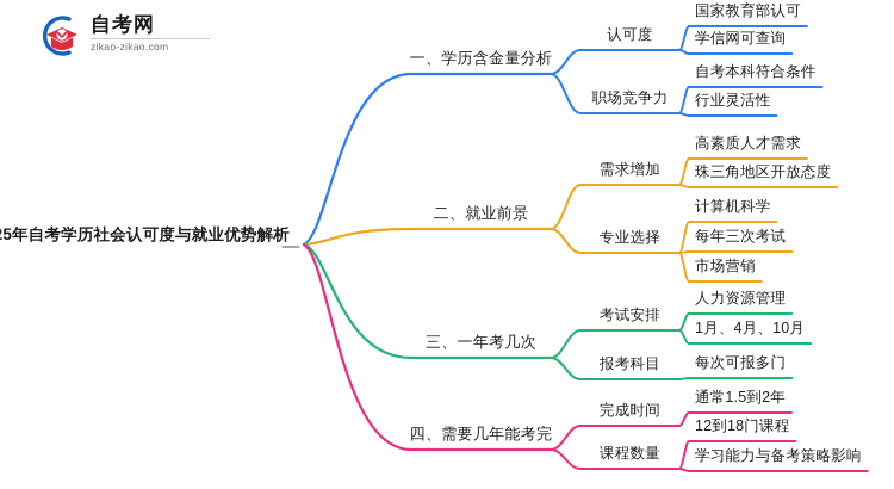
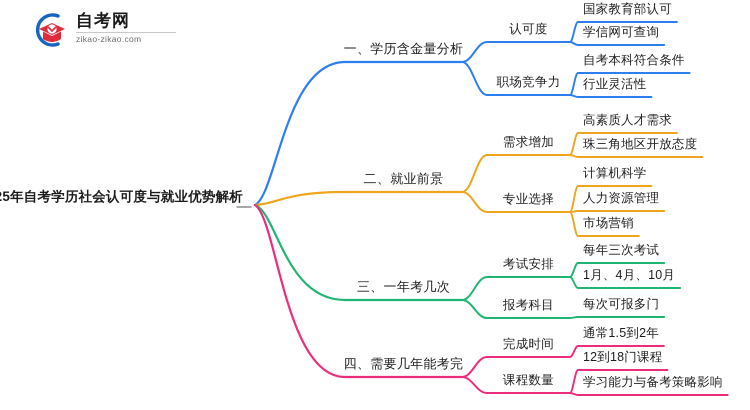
  自考网
  zikao-zikao.com
  5年自考学历社会认可度与就业优势解析
  一、学历含金量分析
  认可度
  国家教育部认可
  学信网可查询
  职场竞争力
  自考本科符合条件
  行业灵活性
  二、就业前景
  需求增加
  高素质人才需求
  珠三角地区开放态度
  专业选择
  计算机科学
- 每年三次考试
+ 人力资源管理
  市场营销
  三、一年考几次
  考试安排
- 人力资源管理
+ 每年三次考试
  1月、4月、10月
  报考科目
  每次可报多门
  四、需要几年能考完
  完成时间
  通常1.5到2年
  课程数量
  12到18门课程
  学习能力与备考策略影响
